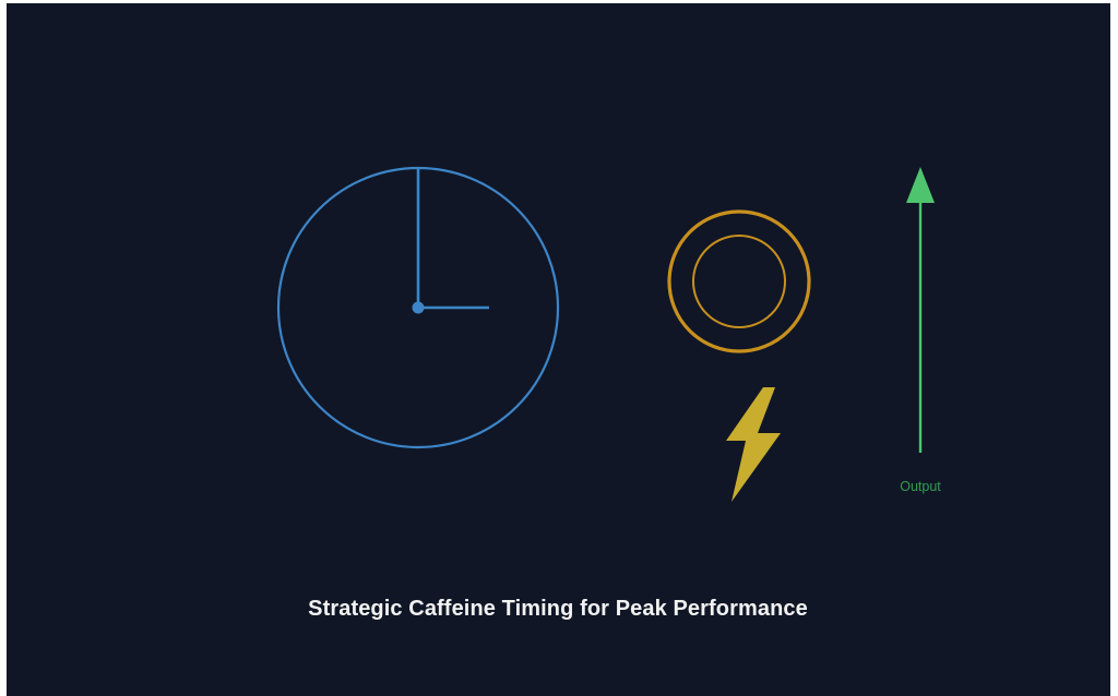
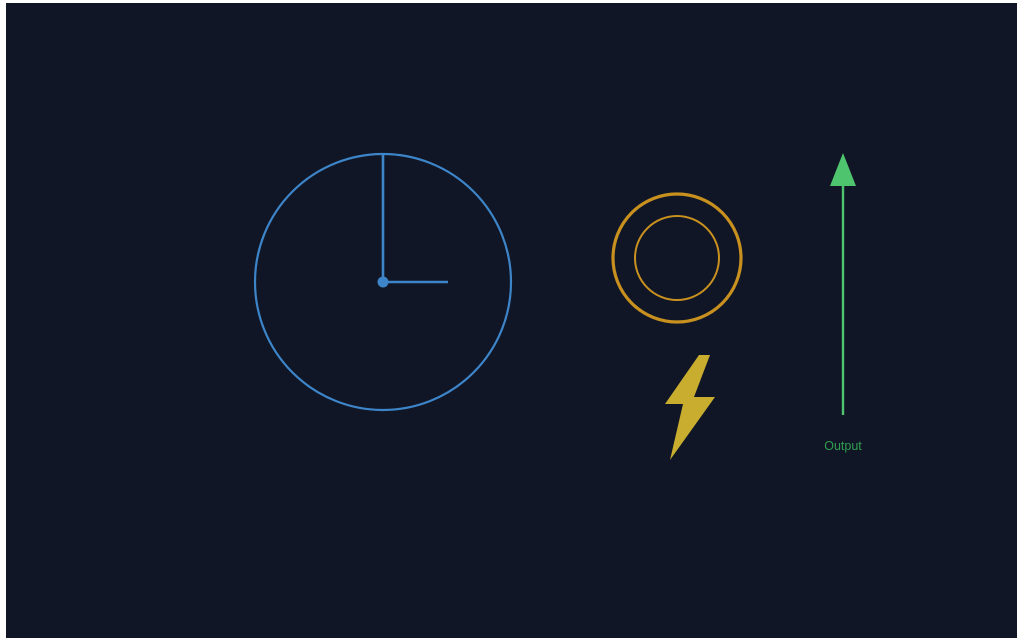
  Output
- Strategic Caffeine Timing for Peak Performance
